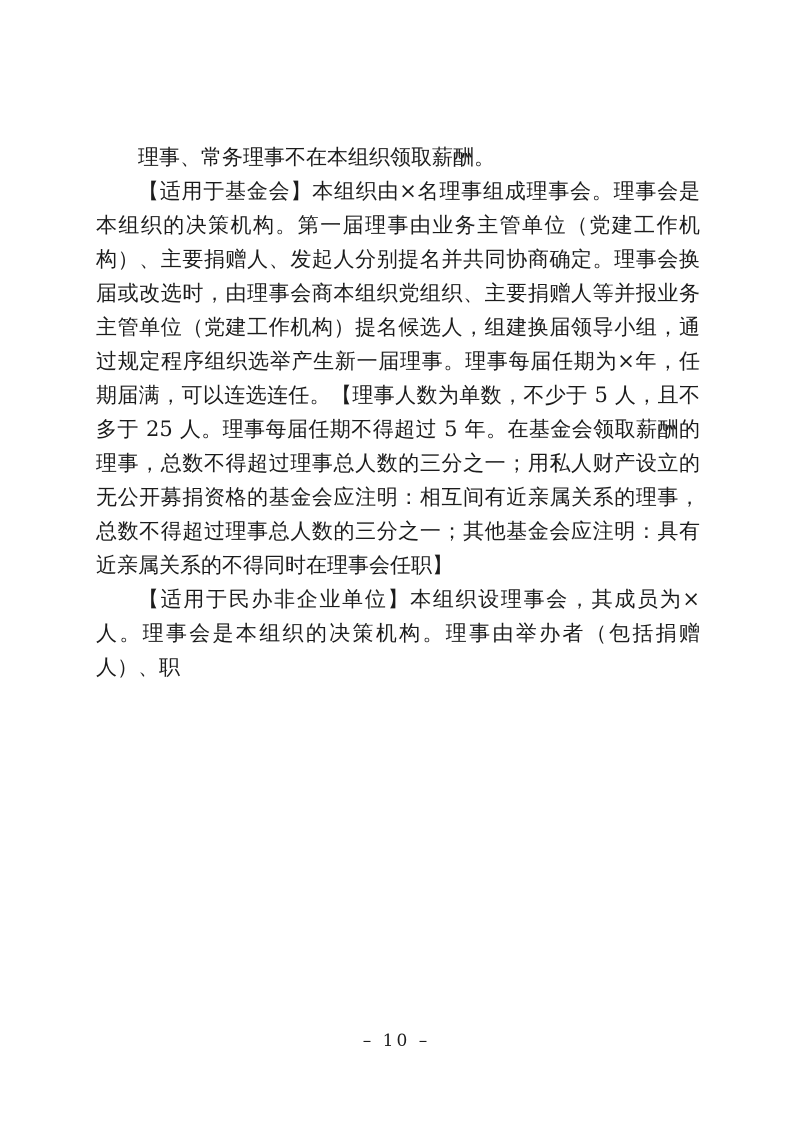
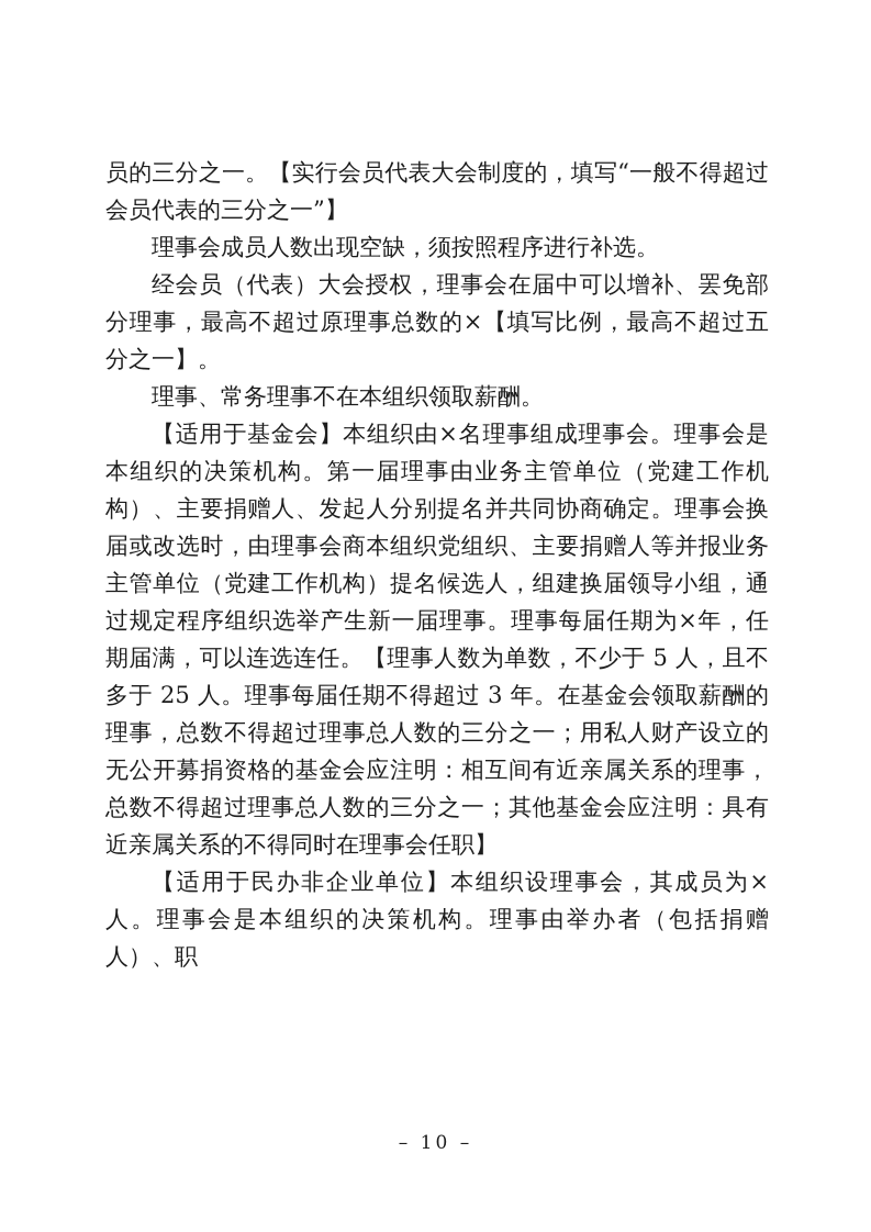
+ 员的三分之一。【实行会员代表大会制度的，填写“一般不得超过会员代表的三分之一”】
+ 理事会成员人数出现空缺，须按照程序进行补选。
+ 经会员（代表）大会授权，理事会在届中可以增补、罢免部分理事，最高不超过原理事总数的×【填写比例，最高不超过五分之一】。
  理事、常务理事不在本组织领取薪酬。
- 【适用于基金会】本组织由×名理事组成理事会。理事会是本组织的决策机构。第一届理事由业务主管单位（党建工作机构）、主要捐赠人、发起人分别提名并共同协商确定。理事会换届或改选时，由理事会商本组织党组织、主要捐赠人等并报业务主管单位（党建工作机构）提名候选人，组建换届领导小组，通过规定程序组织选举产生新一届理事。理事每届任期为×年，任期届满，可以连选连任。【理事人数为单数，不少于 5 人，且不多于 25 人。理事每届任期不得超过 5 年。在基金会领取薪酬的理事，总数不得超过理事总人数的三分之一；用私人财产设立的无公开募捐资格的基金会应注明：相互间有近亲属关系的理事，总数不得超过理事总人数的三分之一；其他基金会应注明：具有近亲属关系的不得同时在理事会任职】
+ 【适用于基金会】本组织由×名理事组成理事会。理事会是本组织的决策机构。第一届理事由业务主管单位（党建工作机构）、主要捐赠人、发起人分别提名并共同协商确定。理事会换届或改选时，由理事会商本组织党组织、主要捐赠人等并报业务主管单位（党建工作机构）提名候选人，组建换届领导小组，通过规定程序组织选举产生新一届理事。理事每届任期为×年，任期届满，可以连选连任。【理事人数为单数，不少于 5 人，且不多于 25 人。理事每届任期不得超过 3 年。在基金会领取薪酬的理事，总数不得超过理事总人数的三分之一；用私人财产设立的无公开募捐资格的基金会应注明：相互间有近亲属关系的理事，总数不得超过理事总人数的三分之一；其他基金会应注明：具有近亲属关系的不得同时在理事会任职】
  【适用于民办非企业单位】本组织设理事会，其成员为×人。理事会是本组织的决策机构。理事由举办者（包括捐赠人）、职
  – 10 –
